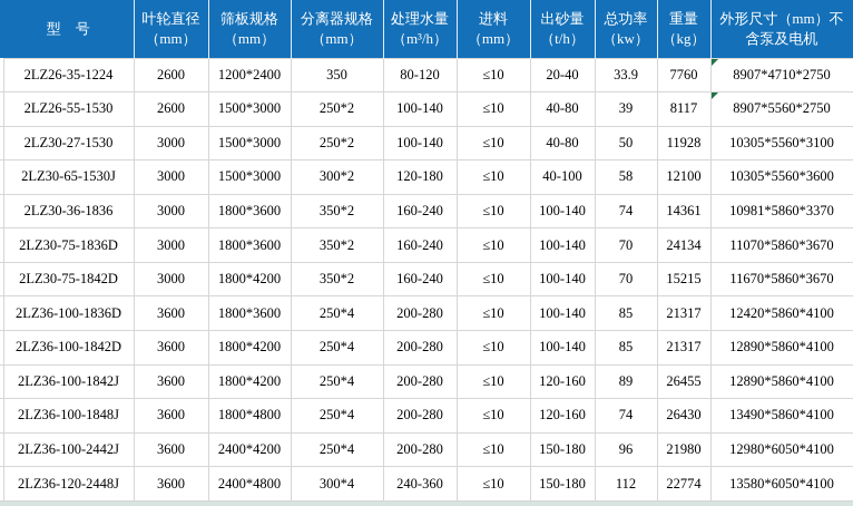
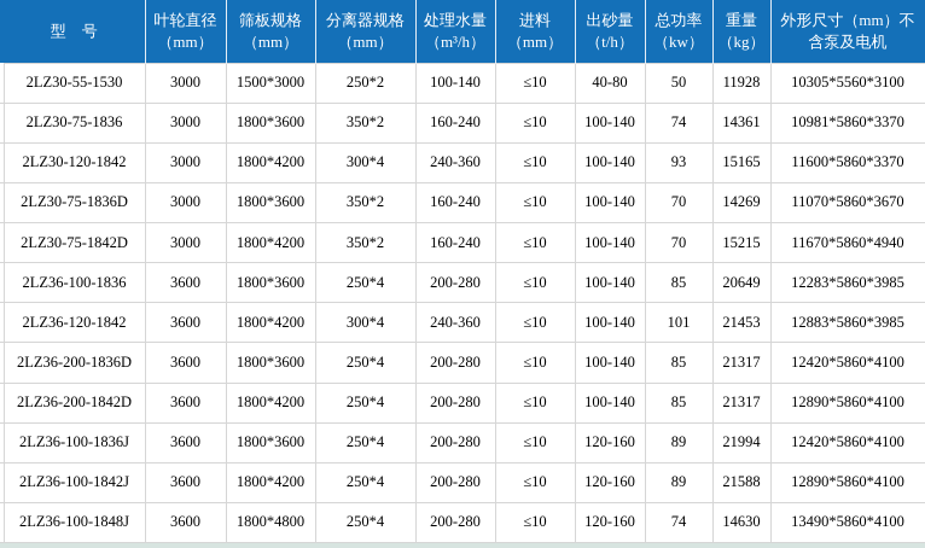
  	型 号	叶轮直径（mm）	筛板规格（mm）	分离器规格（mm）	处理水量（m³/h）	进料（mm）	出砂量（t/h）	总功率（kw）	重量（kg）	外形尺寸（mm）不含泵及电机
- 	2LZ26-35-1224	2600	1200*2400	350	80-120	≤10	20-40	33.9	7760	8907*4710*2750
- 	2LZ26-55-1530	2600	1500*3000	250*2	100-140	≤10	40-80	39	8117	8907*5560*2750
- 	2LZ30-27-1530	3000	1500*3000	250*2	100-140	≤10	40-80	50	11928	10305*5560*3100
+ 	2LZ30-55-1530	3000	1500*3000	250*2	100-140	≤10	40-80	50	11928	10305*5560*3100
- 	2LZ30-65-1530J	3000	1500*3000	300*2	120-180	≤10	40-100	58	12100	10305*5560*3600
- 	2LZ30-36-1836	3000	1800*3600	350*2	160-240	≤10	100-140	74	14361	10981*5860*3370
+ 	2LZ30-75-1836	3000	1800*3600	350*2	160-240	≤10	100-140	74	14361	10981*5860*3370
+ 	2LZ30-120-1842	3000	1800*4200	300*4	240-360	≤10	100-140	93	15165	11600*5860*3370
- 	2LZ30-75-1836D	3000	1800*3600	350*2	160-240	≤10	100-140	70	24134	11070*5860*3670
+ 	2LZ30-75-1836D	3000	1800*3600	350*2	160-240	≤10	100-140	70	14269	11070*5860*3670
- 	2LZ30-75-1842D	3000	1800*4200	350*2	160-240	≤10	100-140	70	15215	11670*5860*3670
+ 	2LZ30-75-1842D	3000	1800*4200	350*2	160-240	≤10	100-140	70	15215	11670*5860*4940
+ 	2LZ36-100-1836	3600	1800*3600	250*4	200-280	≤10	100-140	85	20649	12283*5860*3985
+ 	2LZ36-120-1842	3600	1800*4200	300*4	240-360	≤10	100-140	101	21453	12883*5860*3985
- 	2LZ36-100-1836D	3600	1800*3600	250*4	200-280	≤10	100-140	85	21317	12420*5860*4100
+ 	2LZ36-200-1836D	3600	1800*3600	250*4	200-280	≤10	100-140	85	21317	12420*5860*4100
- 	2LZ36-100-1842D	3600	1800*4200	250*4	200-280	≤10	100-140	85	21317	12890*5860*4100
+ 	2LZ36-200-1842D	3600	1800*4200	250*4	200-280	≤10	100-140	85	21317	12890*5860*4100
+ 	2LZ36-100-1836J	3600	1800*3600	250*4	200-280	≤10	120-160	89	21994	12420*5860*4100
- 	2LZ36-100-1842J	3600	1800*4200	250*4	200-280	≤10	120-160	89	26455	12890*5860*4100
+ 	2LZ36-100-1842J	3600	1800*4200	250*4	200-280	≤10	120-160	89	21588	12890*5860*4100
- 	2LZ36-100-1848J	3600	1800*4800	250*4	200-280	≤10	120-160	74	26430	13490*5860*4100
+ 	2LZ36-100-1848J	3600	1800*4800	250*4	200-280	≤10	120-160	74	14630	13490*5860*4100
- 	2LZ36-100-2442J	3600	2400*4200	250*4	200-280	≤10	150-180	96	21980	12980*6050*4100
- 	2LZ36-120-2448J	3600	2400*4800	300*4	240-360	≤10	150-180	112	22774	13580*6050*4100
